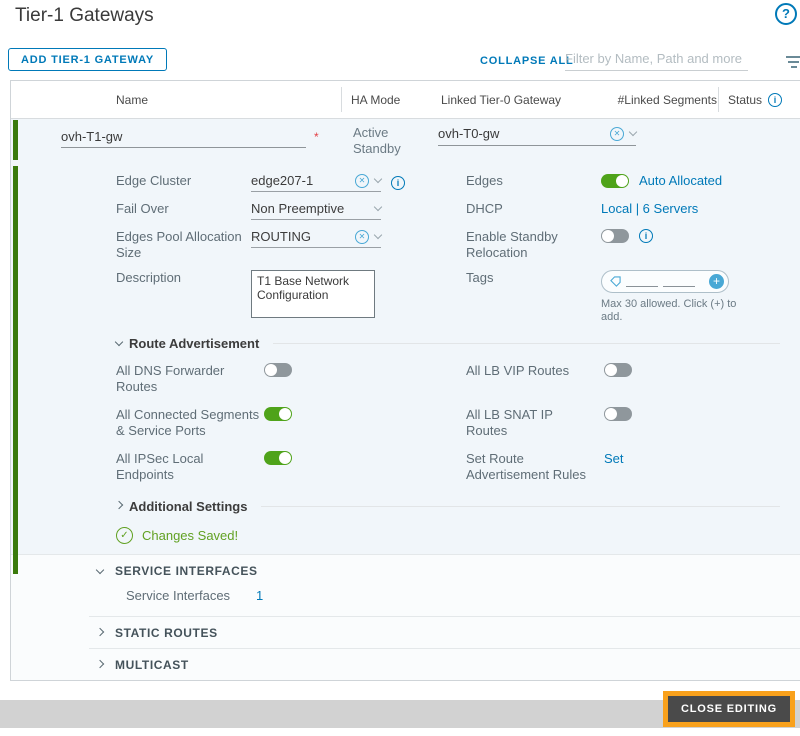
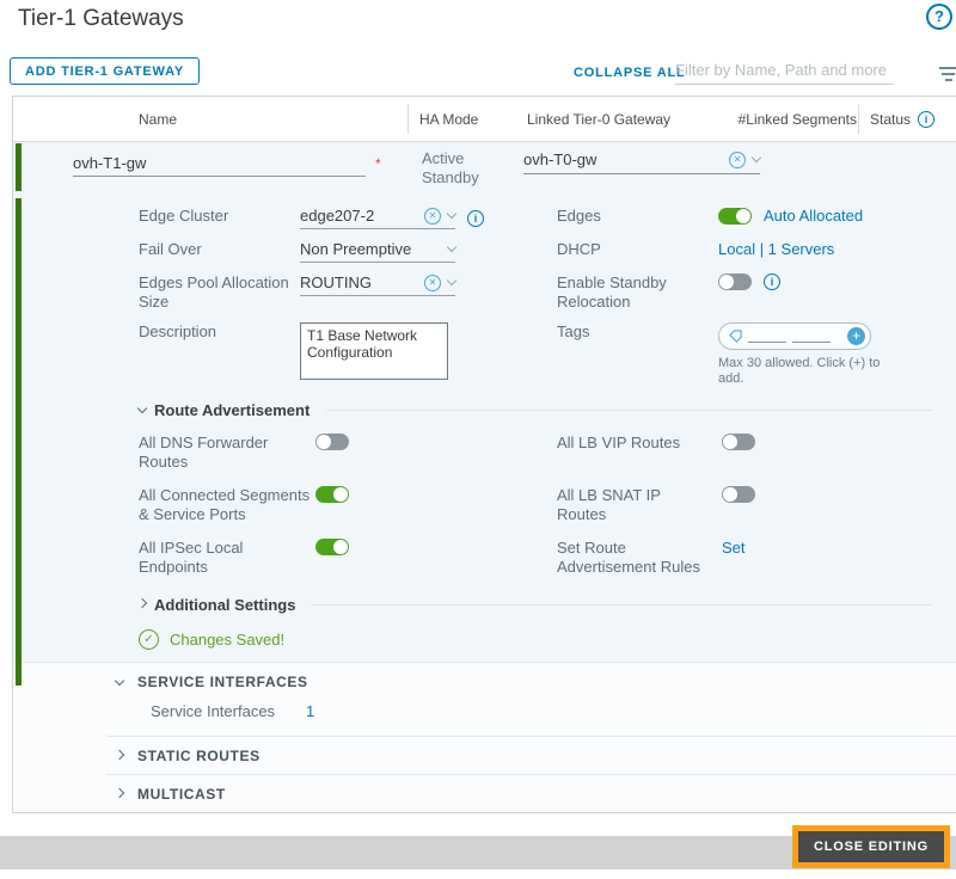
  Tier-1 Gateways
  ?
  ADD TIER-1 GATEWAY
  COLLAPSE ALL
  Filter by Name, Path and more
  Name
  HA Mode
  Linked Tier-0 Gateway
  #Linked Segments
  Status
  i
  ovh-T1-gw
  *
  Active Standby
  ovh-T0-gw
  ✕
  Edge Cluster
- edge207-1
+ edge207-2
  ✕
  i
  Edges
  Auto Allocated
  Fail Over
  Non Preemptive
  DHCP
- Local | 6 Servers
+ Local | 1 Servers
  Edges Pool Allocation Size
  ROUTING
  ✕
  Enable Standby Relocation
  i
  Description
  Tags
  +
  Max 30 allowed. Click (+) to add.
  Route Advertisement
  All DNS Forwarder Routes
  All LB VIP Routes
  All Connected Segments & Service Ports
  All LB SNAT IP Routes
  All IPSec Local Endpoints
  Set Route Advertisement Rules
  Set
  Additional Settings
  ✓
  Changes Saved!
  SERVICE INTERFACES
  Service Interfaces
  1
  STATIC ROUTES
  MULTICAST
  CLOSE EDITING
